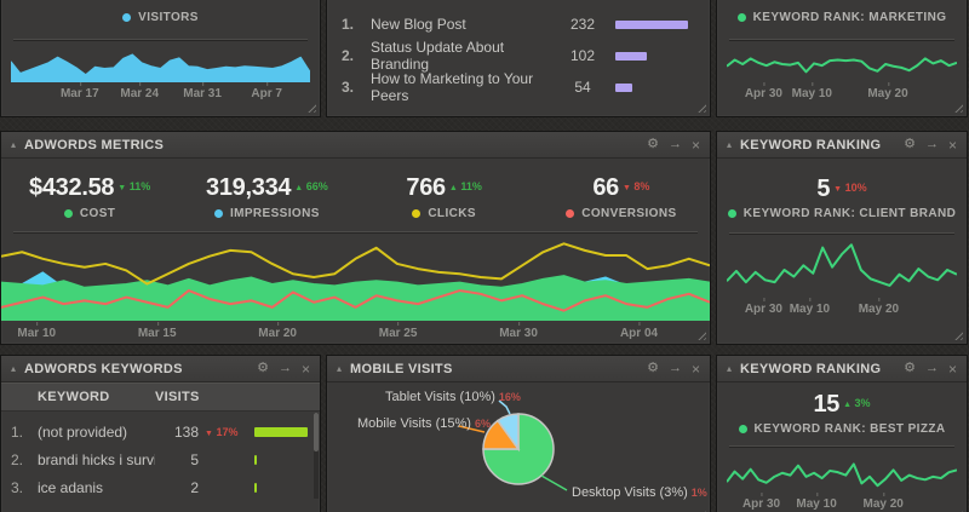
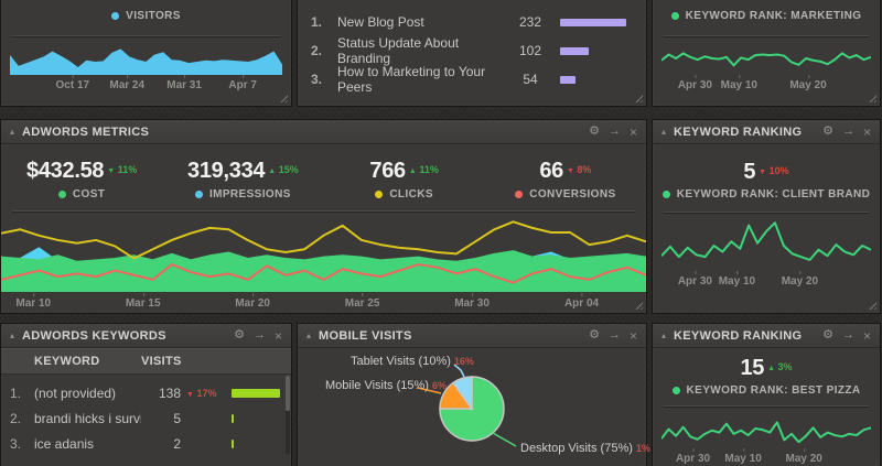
  VISITORS
- Mar 17
+ Oct 17
  Mar 24
  Mar 31
  Apr 7
  1.
  New Blog Post
  232
  2.
  Status Update About Branding
  102
  3.
  How to Marketing to Your Peers
  54
  KEYWORD RANK: MARKETING
  Apr 30
  May 10
  May 20
  ▴
  ADWORDS METRICS
  ⚙
  →
  ×
  $432.58 11%
  COST
- 319,334 66%
+ 319,334 15%
  IMPRESSIONS
  766 11%
  CLICKS
  66 8%
  CONVERSIONS
  Mar 10
  Mar 15
  Mar 20
  Mar 25
  Mar 30
  Apr 04
  ▴
  KEYWORD RANKING
  ⚙
  →
  ×
  5 10%
  KEYWORD RANK: CLIENT BRAND
  Apr 30
  May 10
  May 20
  ▴
  ADWORDS KEYWORDS
  ⚙
  →
  ×
  KEYWORD
  VISITS
  1.
  (not provided)
  138
  17%
  2.
  brandi hicks i surv
  5
  3.
  ice adanis
  2
  ▴
  MOBILE VISITS
  ⚙
  →
  ×
  Tablet Visits (10%) 16%
  Mobile Visits (15%) 6%
- Desktop Visits (3%) 1%
+ Desktop Visits (75%) 1%
  ▴
  KEYWORD RANKING
  ⚙
  →
  ×
  15 3%
  KEYWORD RANK: BEST PIZZA
  Apr 30
  May 10
  May 20
